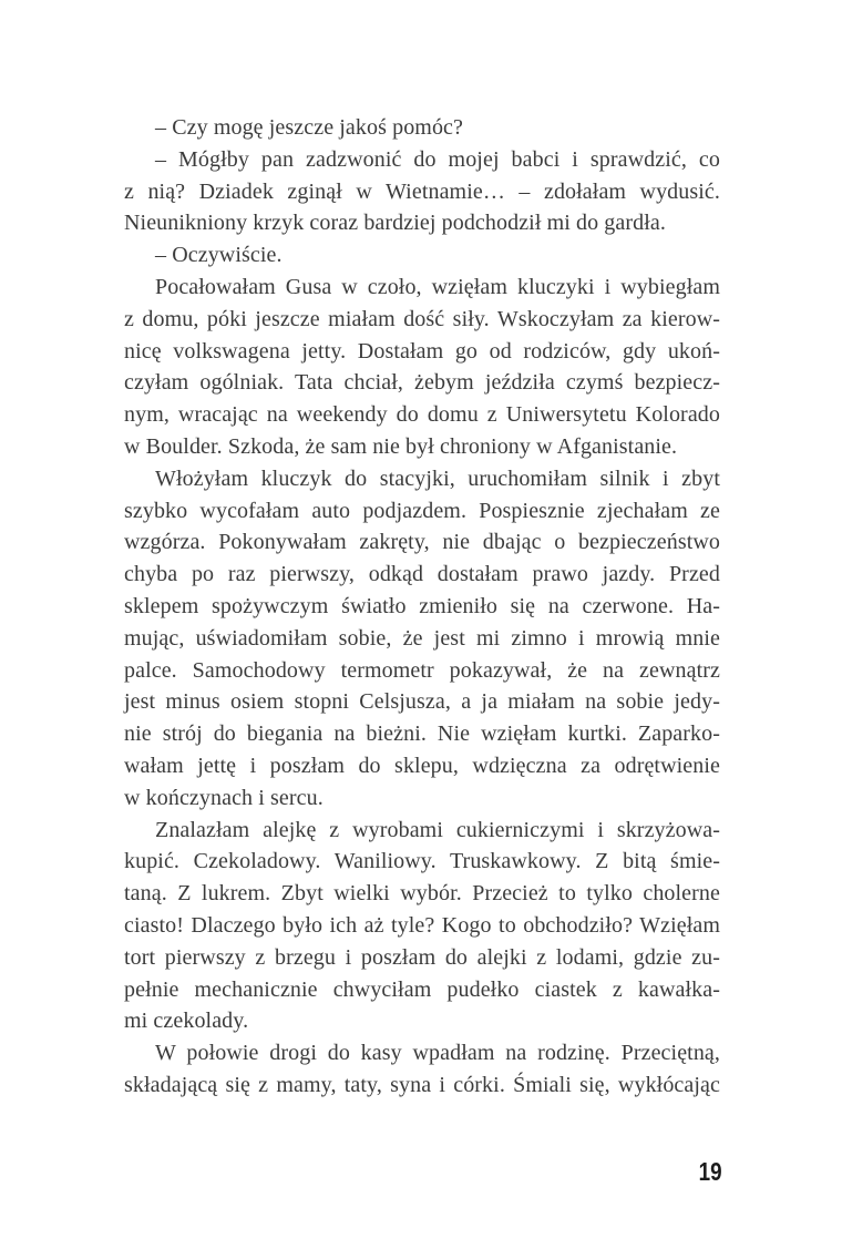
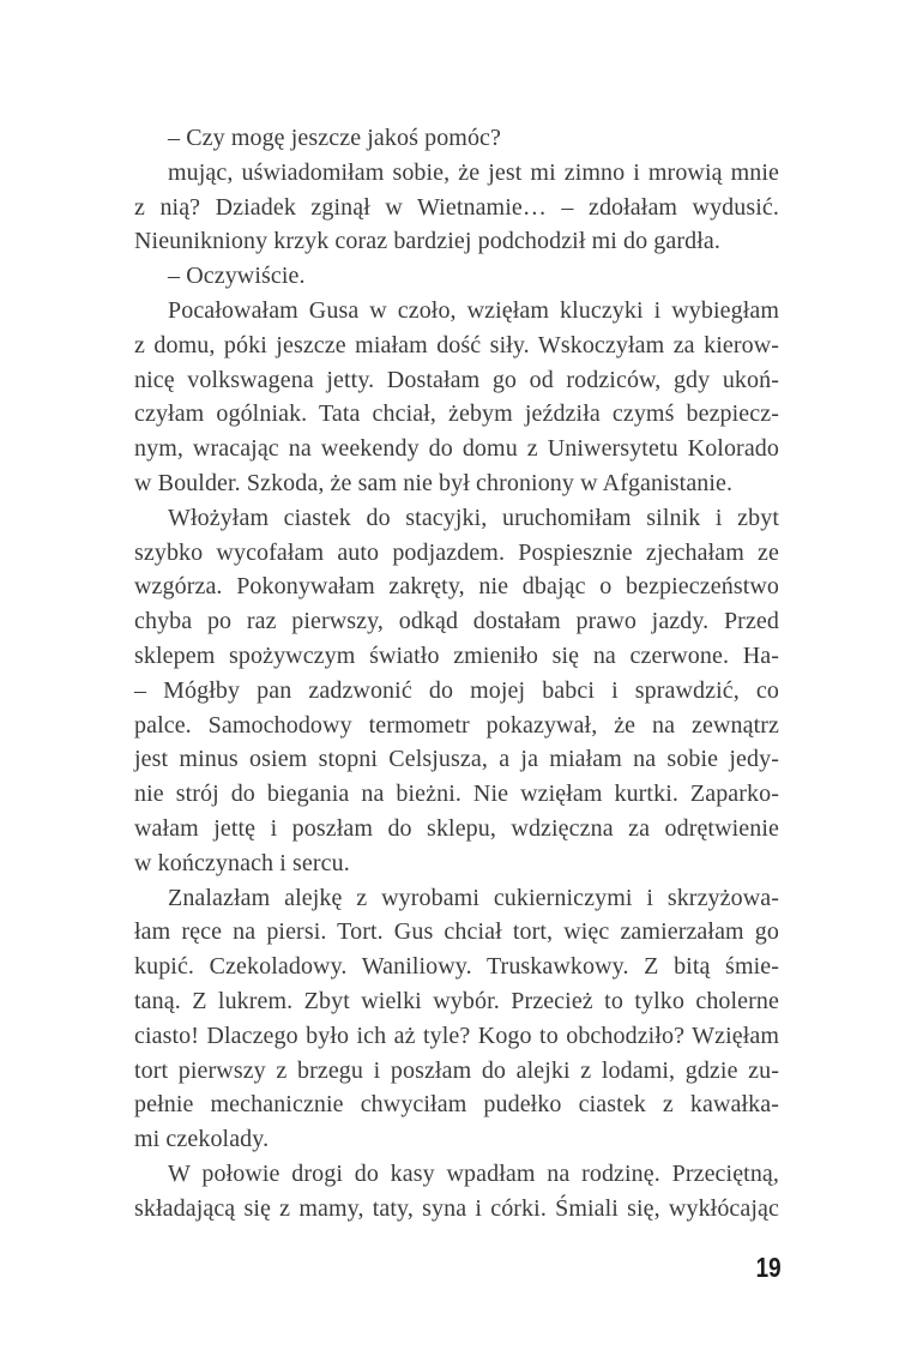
  – Czy mogę jeszcze jakoś pomóc?
- – Mógłby pan zadzwonić do mojej babci i sprawdzić, co
+ mując, uświadomiłam sobie, że jest mi zimno i mrowią mnie
  z nią? Dziadek zginął w Wietnamie… – zdołałam wydusić.
  Nieunikniony krzyk coraz bardziej podchodził mi do gardła.
  – Oczywiście.
  Pocałowałam Gusa w czoło, wzięłam kluczyki i wybiegłam
  z domu, póki jeszcze miałam dość siły. Wskoczyłam za kierow-
  nicę volkswagena jetty. Dostałam go od rodziców, gdy ukoń-
  czyłam ogólniak. Tata chciał, żebym jeździła czymś bezpiecz-
  nym, wracając na weekendy do domu z Uniwersytetu Kolorado
  w Boulder. Szkoda, że sam nie był chroniony w Afganistanie.
- Włożyłam kluczyk do stacyjki, uruchomiłam silnik i zbyt
+ Włożyłam ciastek do stacyjki, uruchomiłam silnik i zbyt
  szybko wycofałam auto podjazdem. Pospiesznie zjechałam ze
  wzgórza. Pokonywałam zakręty, nie dbając o bezpieczeństwo
  chyba po raz pierwszy, odkąd dostałam prawo jazdy. Przed
  sklepem spożywczym światło zmieniło się na czerwone. Ha-
- mując, uświadomiłam sobie, że jest mi zimno i mrowią mnie
+ – Mógłby pan zadzwonić do mojej babci i sprawdzić, co
  palce. Samochodowy termometr pokazywał, że na zewnątrz
  jest minus osiem stopni Celsjusza, a ja miałam na sobie jedy-
  nie strój do biegania na bieżni. Nie wzięłam kurtki. Zaparko-
  wałam jettę i poszłam do sklepu, wdzięczna za odrętwienie
  w kończynach i sercu.
  Znalazłam alejkę z wyrobami cukierniczymi i skrzyżowa-
+ łam ręce na piersi. Tort. Gus chciał tort, więc zamierzałam go
  kupić. Czekoladowy. Waniliowy. Truskawkowy. Z bitą śmie-
  taną. Z lukrem. Zbyt wielki wybór. Przecież to tylko cholerne
  ciasto! Dlaczego było ich aż tyle? Kogo to obchodziło? Wzięłam
  tort pierwszy z brzegu i poszłam do alejki z lodami, gdzie zu-
  pełnie mechanicznie chwyciłam pudełko ciastek z kawałka-
  mi czekolady.
  W połowie drogi do kasy wpadłam na rodzinę. Przeciętną,
  składającą się z mamy, taty, syna i córki. Śmiali się, wykłócając
  19
